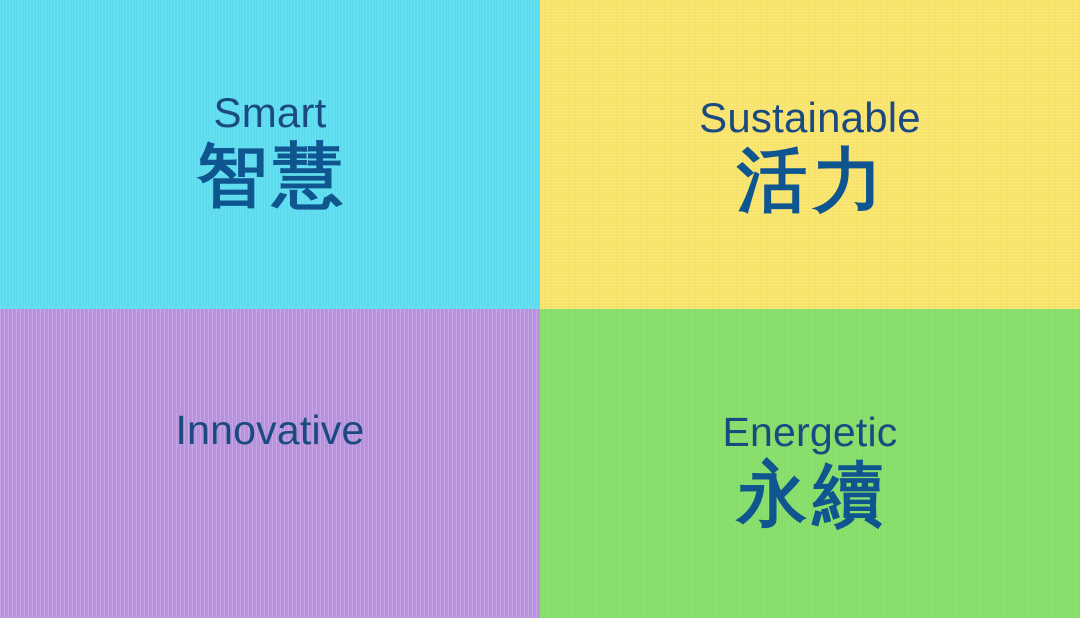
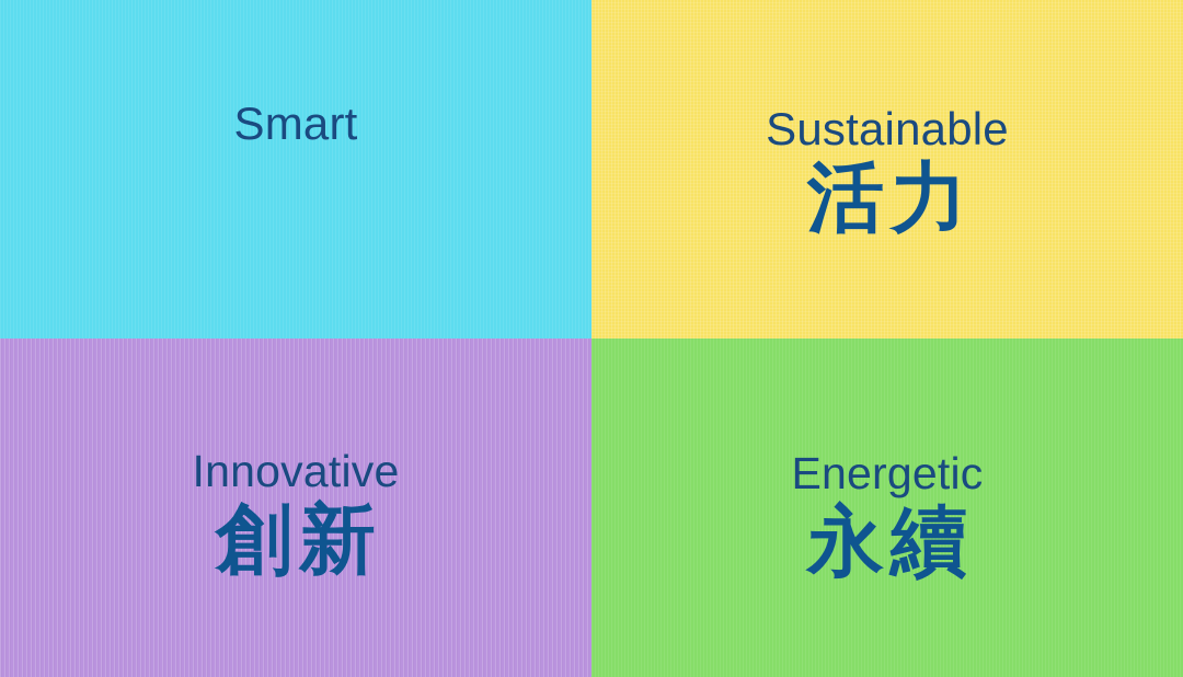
  Smart
- 智慧
  Sustainable
  活力
  Innovative
+ 創新
  Energetic
  永續
